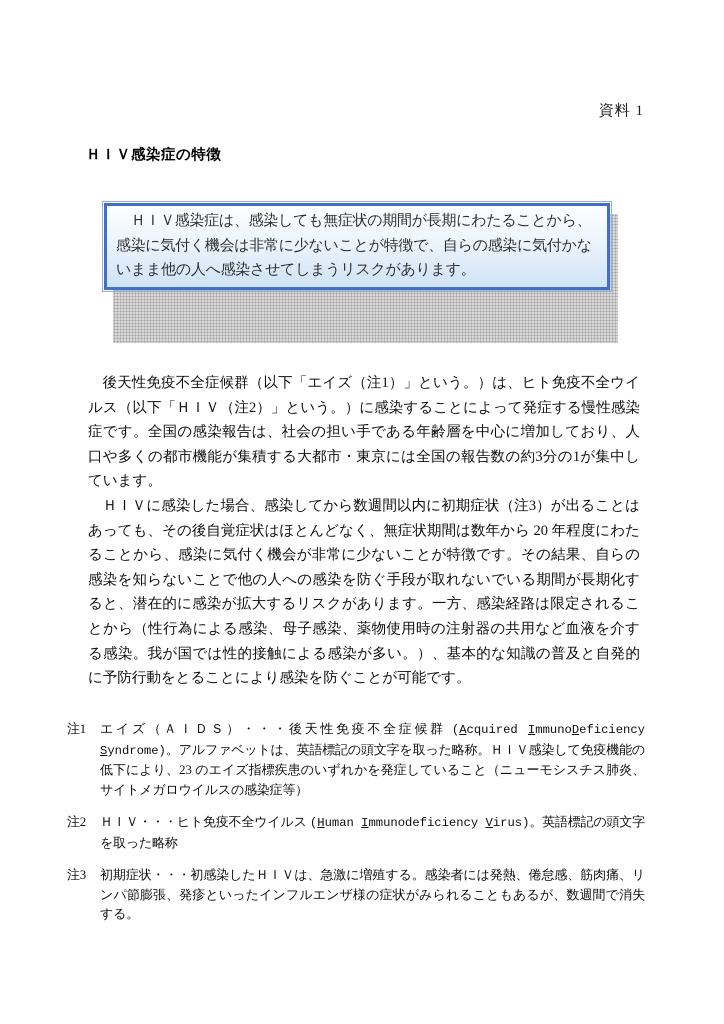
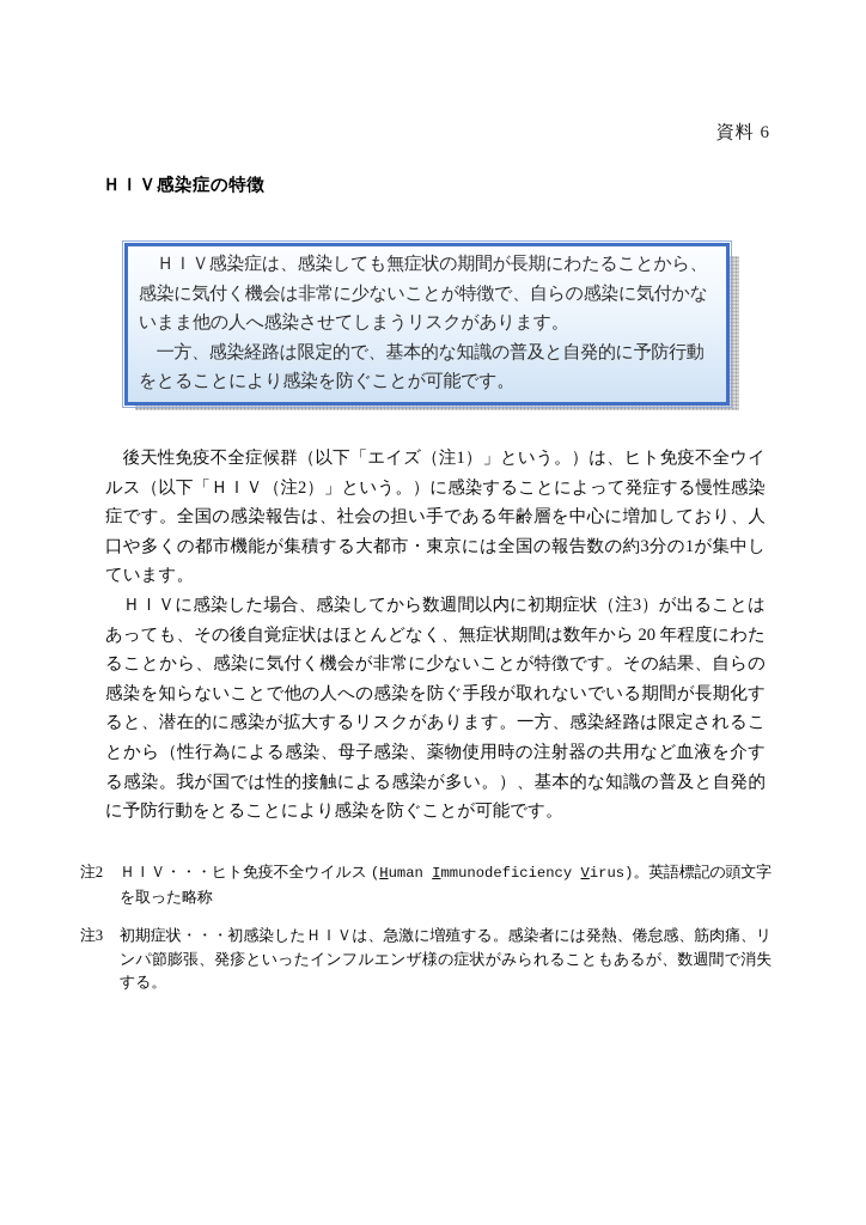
- 資料 1
+ 資料 6
  ＨＩＶ感染症の特徴
  ＨＩＶ感染症は、感染しても無症状の期間が長期にわたることから、感染に気付く機会は非常に少ないことが特徴で、自らの感染に気付かないまま他の人へ感染させてしまうリスクがあります。
+ 一方、感染経路は限定的で、基本的な知識の普及と自発的に予防行動をとることにより感染を防ぐことが可能です。
  後天性免疫不全症候群（以下「エイズ（注1）」という。）は、ヒト免疫不全ウイルス（以下「ＨＩＶ（注2）」という。）に感染することによって発症する慢性感染症です。全国の感染報告は、社会の担い手である年齢層を中心に増加しており、人口や多くの都市機能が集積する大都市・東京には全国の報告数の約3分の1が集中しています。
  ＨＩＶに感染した場合、感染してから数週間以内に初期症状（注3）が出ることはあっても、その後自覚症状はほとんどなく、無症状期間は数年から 20 年程度にわたることから、感染に気付く機会が非常に少ないことが特徴です。その結果、自らの感染を知らないことで他の人への感染を防ぐ手段が取れないでいる期間が長期化すると、潜在的に感染が拡大するリスクがあります。一方、感染経路は限定されることから（性行為による感染、母子感染、薬物使用時の注射器の共用など血液を介する感染。我が国では性的接触による感染が多い。）、基本的な知識の普及と自発的に予防行動をとることにより感染を防ぐことが可能です。
- 注1
- エイズ（ＡＩＤＳ）・・・後天性免疫不全症候群 (Acquired ImmunoDeficiency Syndrome)。アルファベットは、英語標記の頭文字を取った略称。ＨＩＶ感染して免疫機能の低下により、23 のエイズ指標疾患のいずれかを発症していること（ニューモシスチス肺炎、サイトメガロウイルスの感染症等）
  注2
  ＨＩＶ・・・ヒト免疫不全ウイルス (Human Immunodeficiency Virus)。英語標記の頭文字を取った略称
  注3
  初期症状・・・初感染したＨＩＶは、急激に増殖する。感染者には発熱、倦怠感、筋肉痛、リンパ節膨張、発疹といったインフルエンザ様の症状がみられることもあるが、数週間で消失する。
